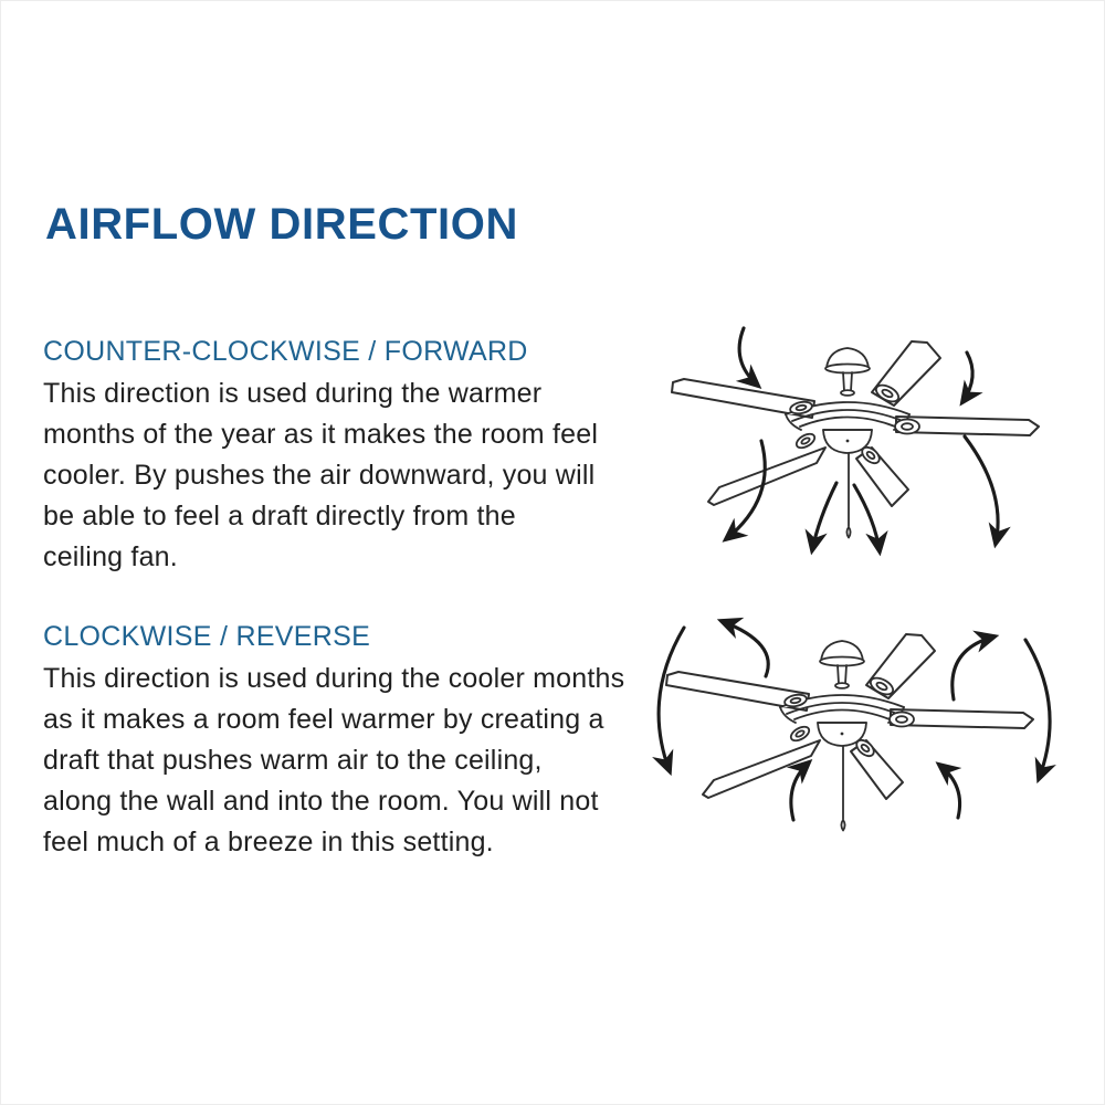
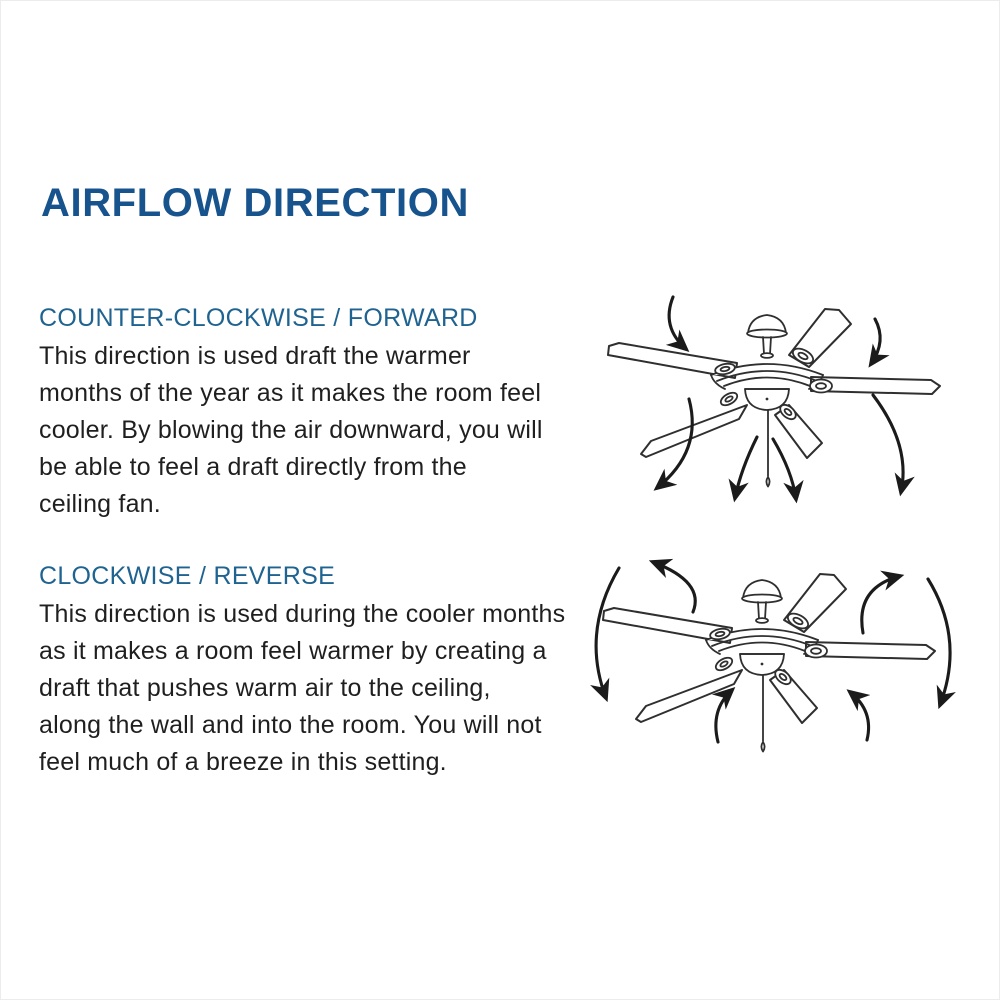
  AIRFLOW DIRECTION
  COUNTER-CLOCKWISE / FORWARD
- This direction is used during the warmer
+ This direction is used draft the warmer
  months of the year as it makes the room feel
- cooler. By pushes the air downward, you will
+ cooler. By blowing the air downward, you will
  be able to feel a draft directly from the
  ceiling fan.
  CLOCKWISE / REVERSE
  This direction is used during the cooler months
  as it makes a room feel warmer by creating a
  draft that pushes warm air to the ceiling,
  along the wall and into the room. You will not
  feel much of a breeze in this setting.
